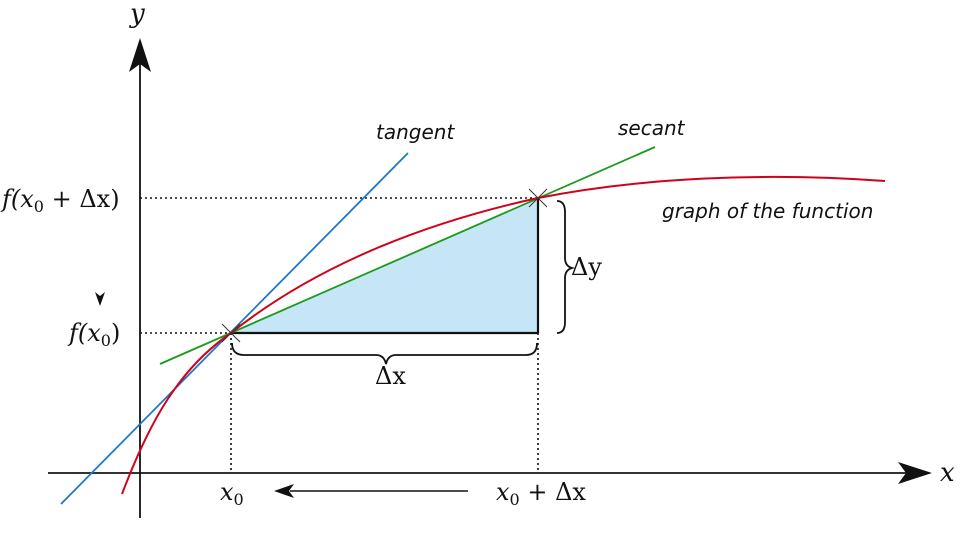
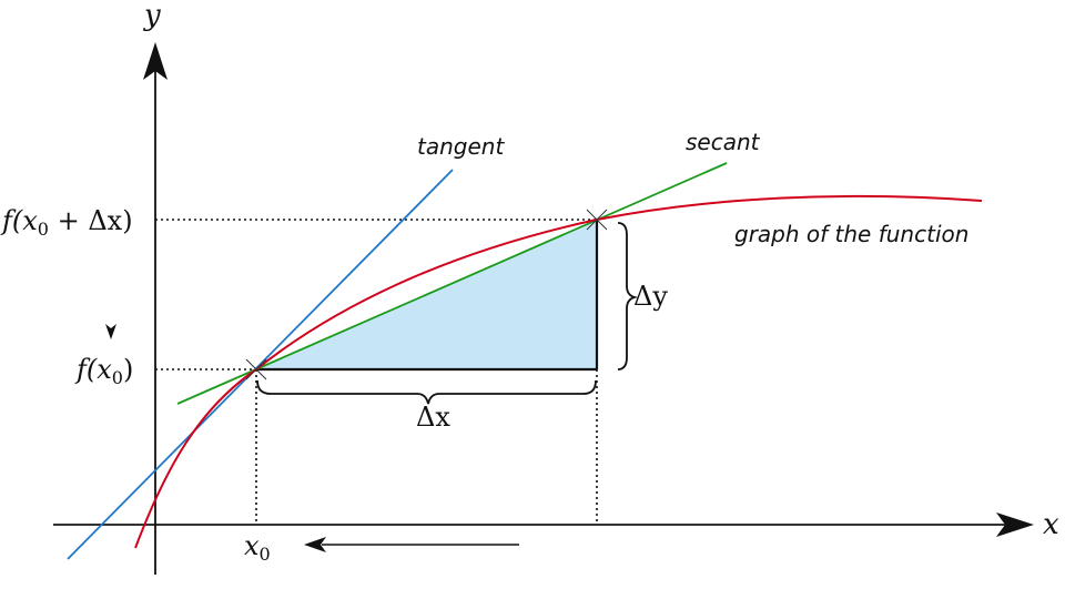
  y
  x
  f(x0 + Δx)
  f(x0)
  x0
- x0 + Δx
  Δx
  Δy
  tangent
  secant
  graph of the function
